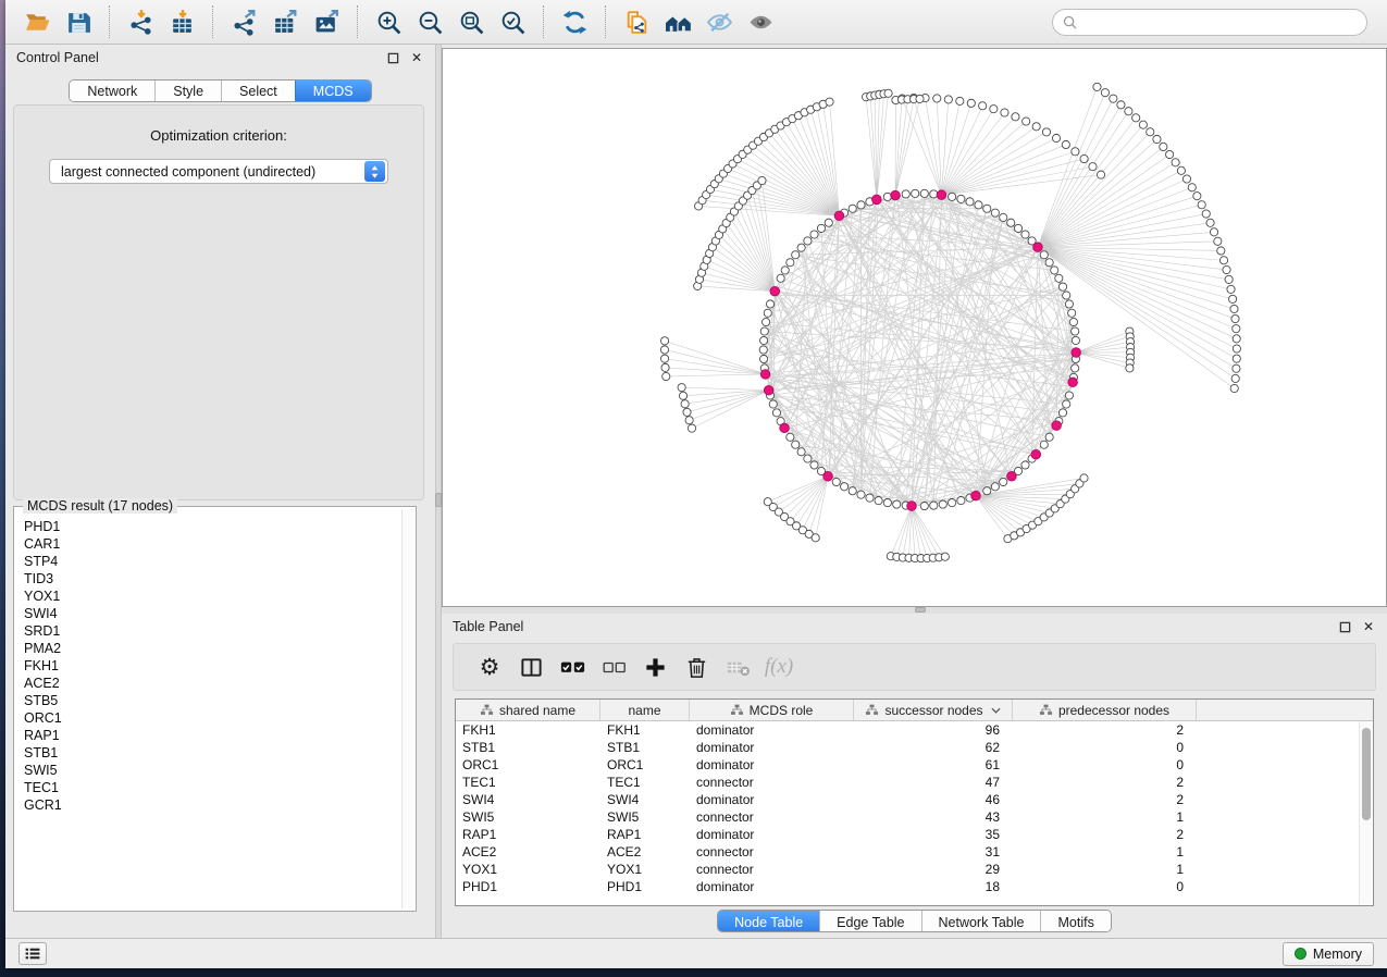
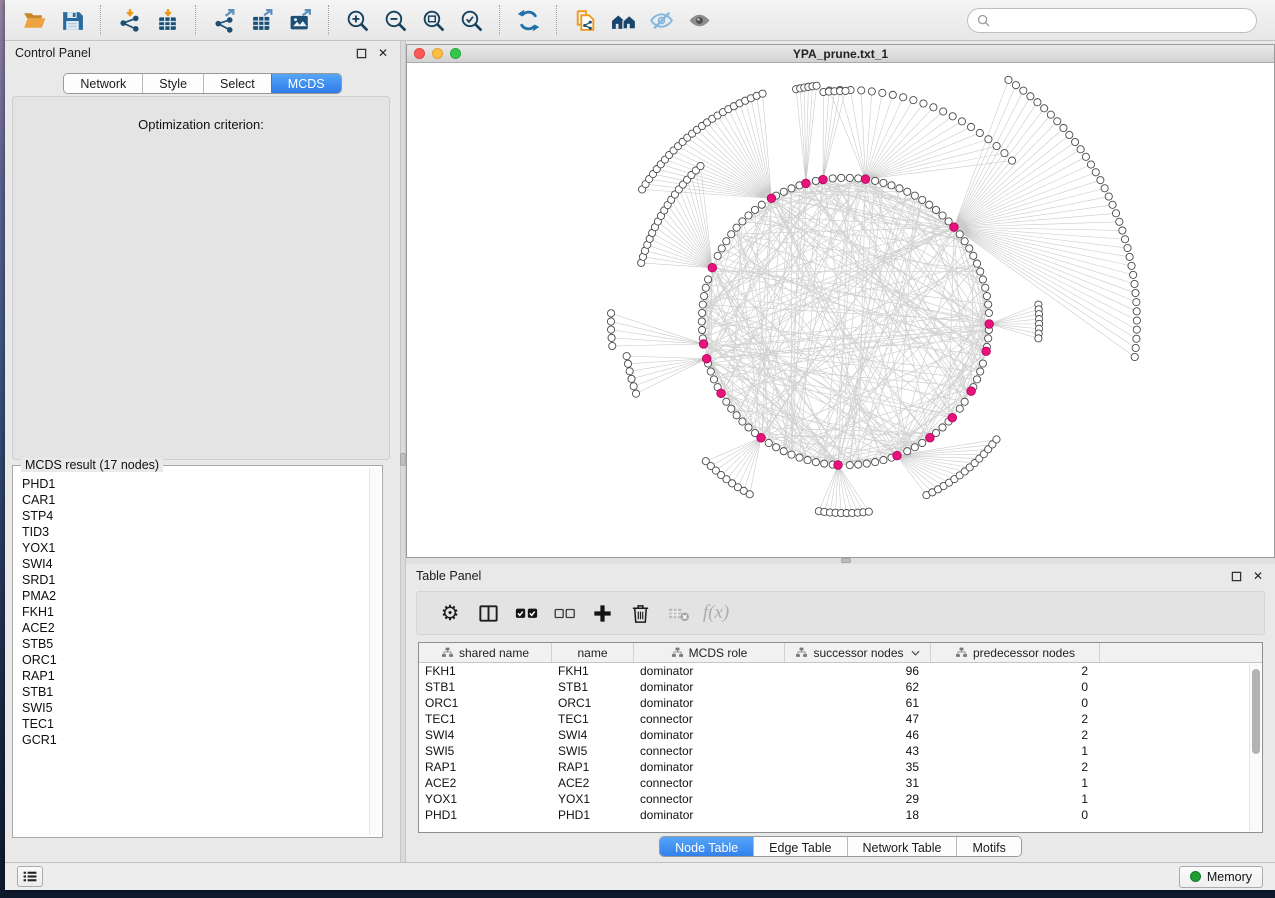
  Control Panel
  ✕
  Network
  Style
  Select
  MCDS
  Optimization criterion:
- largest connected component (undirected)
  MCDS result (17 nodes)
  PHD1
  CAR1
  STP4
  TID3
  YOX1
  SWI4
  SRD1
  PMA2
  FKH1
  ACE2
  STB5
  ORC1
  RAP1
  STB1
  SWI5
  TEC1
  GCR1
+ YPA_prune.txt_1
  Table Panel
  ✕
  ⚙
  f(x)
  shared name
  name
  MCDS role
  successor nodes
  predecessor nodes
  FKH1
  FKH1
  dominator
  96
  2
  STB1
  STB1
  dominator
  62
  0
  ORC1
  ORC1
  dominator
  61
  0
  TEC1
  TEC1
  connector
  47
  2
  SWI4
  SWI4
  dominator
  46
  2
  SWI5
  SWI5
  connector
  43
  1
  RAP1
  RAP1
  dominator
  35
  2
  ACE2
  ACE2
  connector
  31
  1
  YOX1
  YOX1
  connector
  29
  1
  PHD1
  PHD1
  dominator
  18
  0
  Node Table
  Edge Table
  Network Table
  Motifs
  Memory
